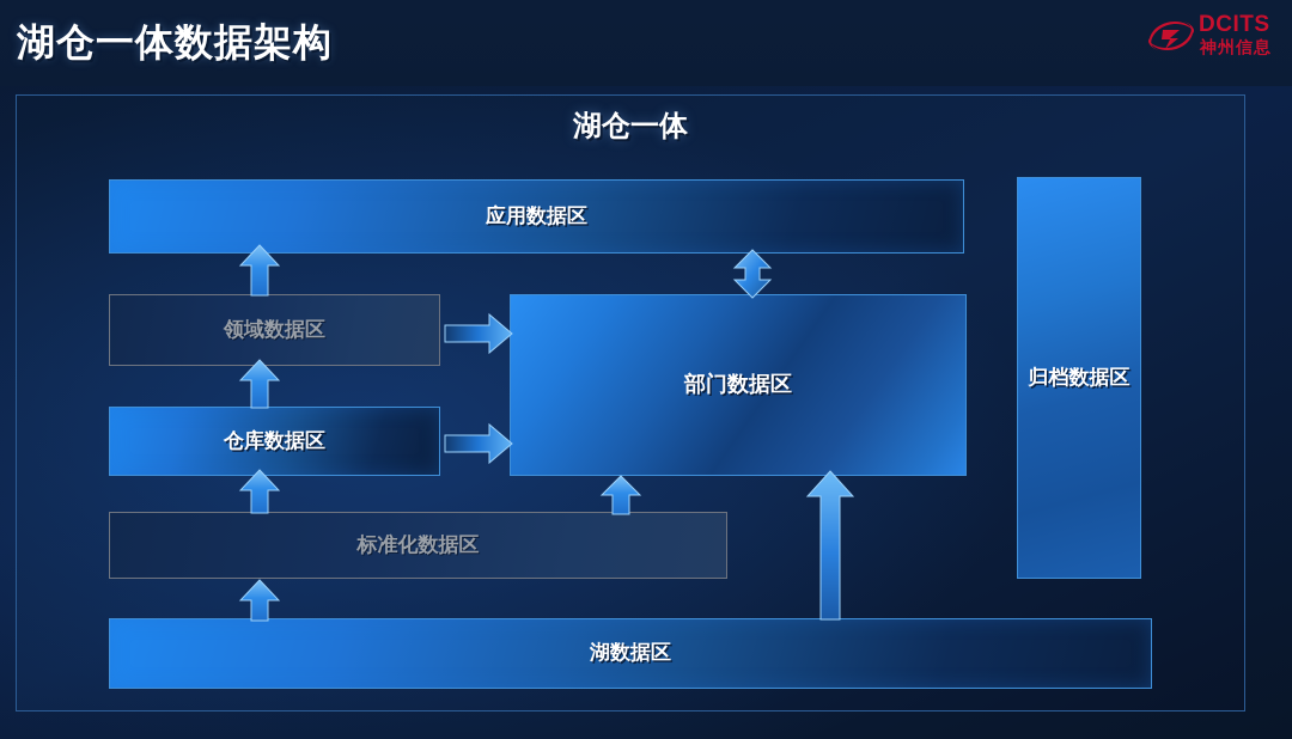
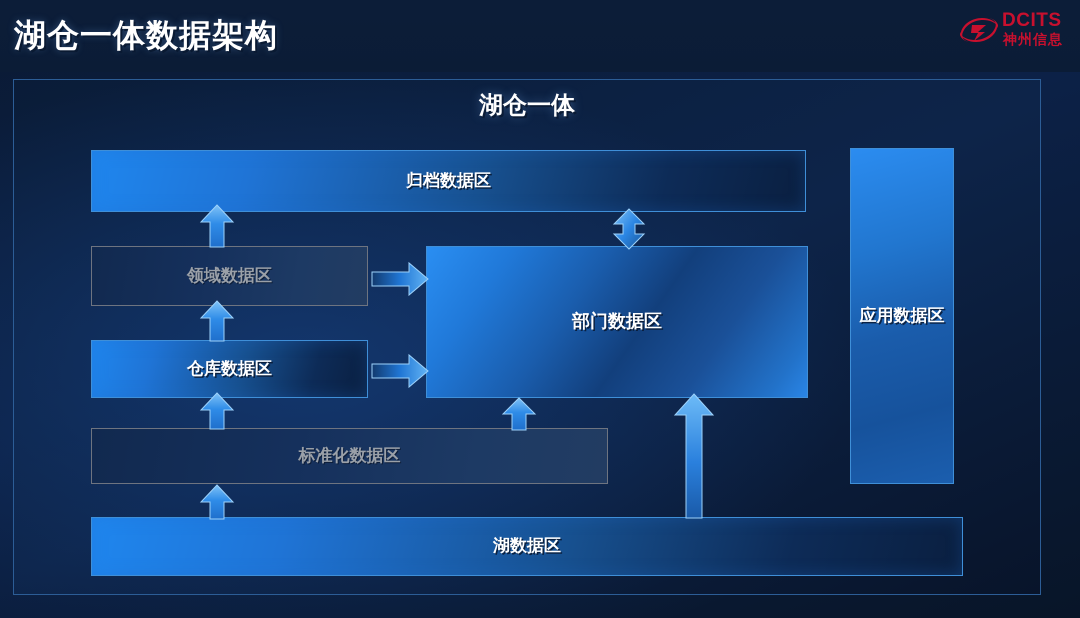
  湖仓一体数据架构
  DCITS
  神州信息
  湖仓一体
- 应用数据区
+ 归档数据区
  领域数据区
  仓库数据区
  标准化数据区
  湖数据区
  部门数据区
- 归档数据区
+ 应用数据区
